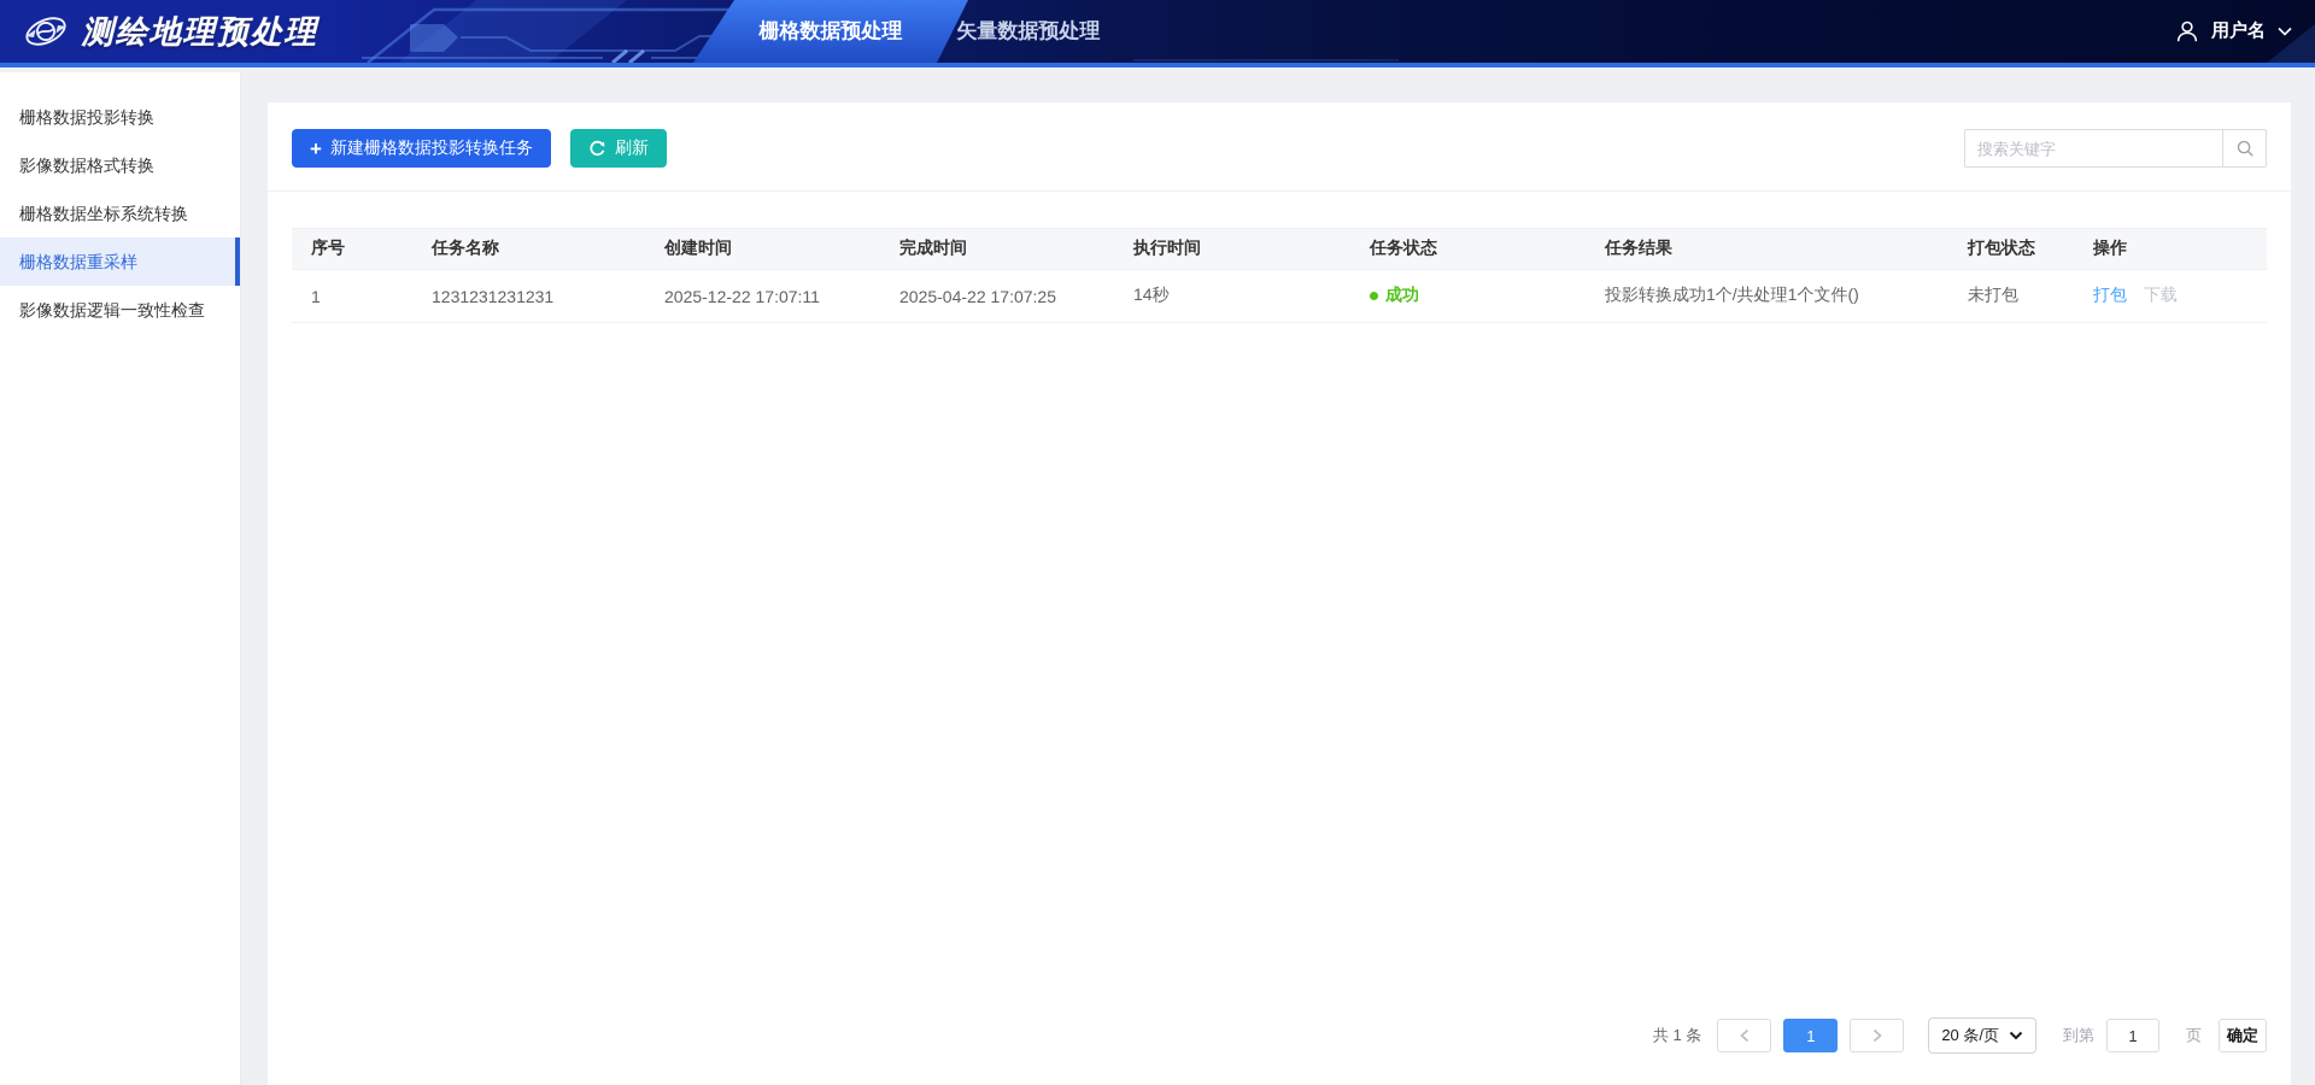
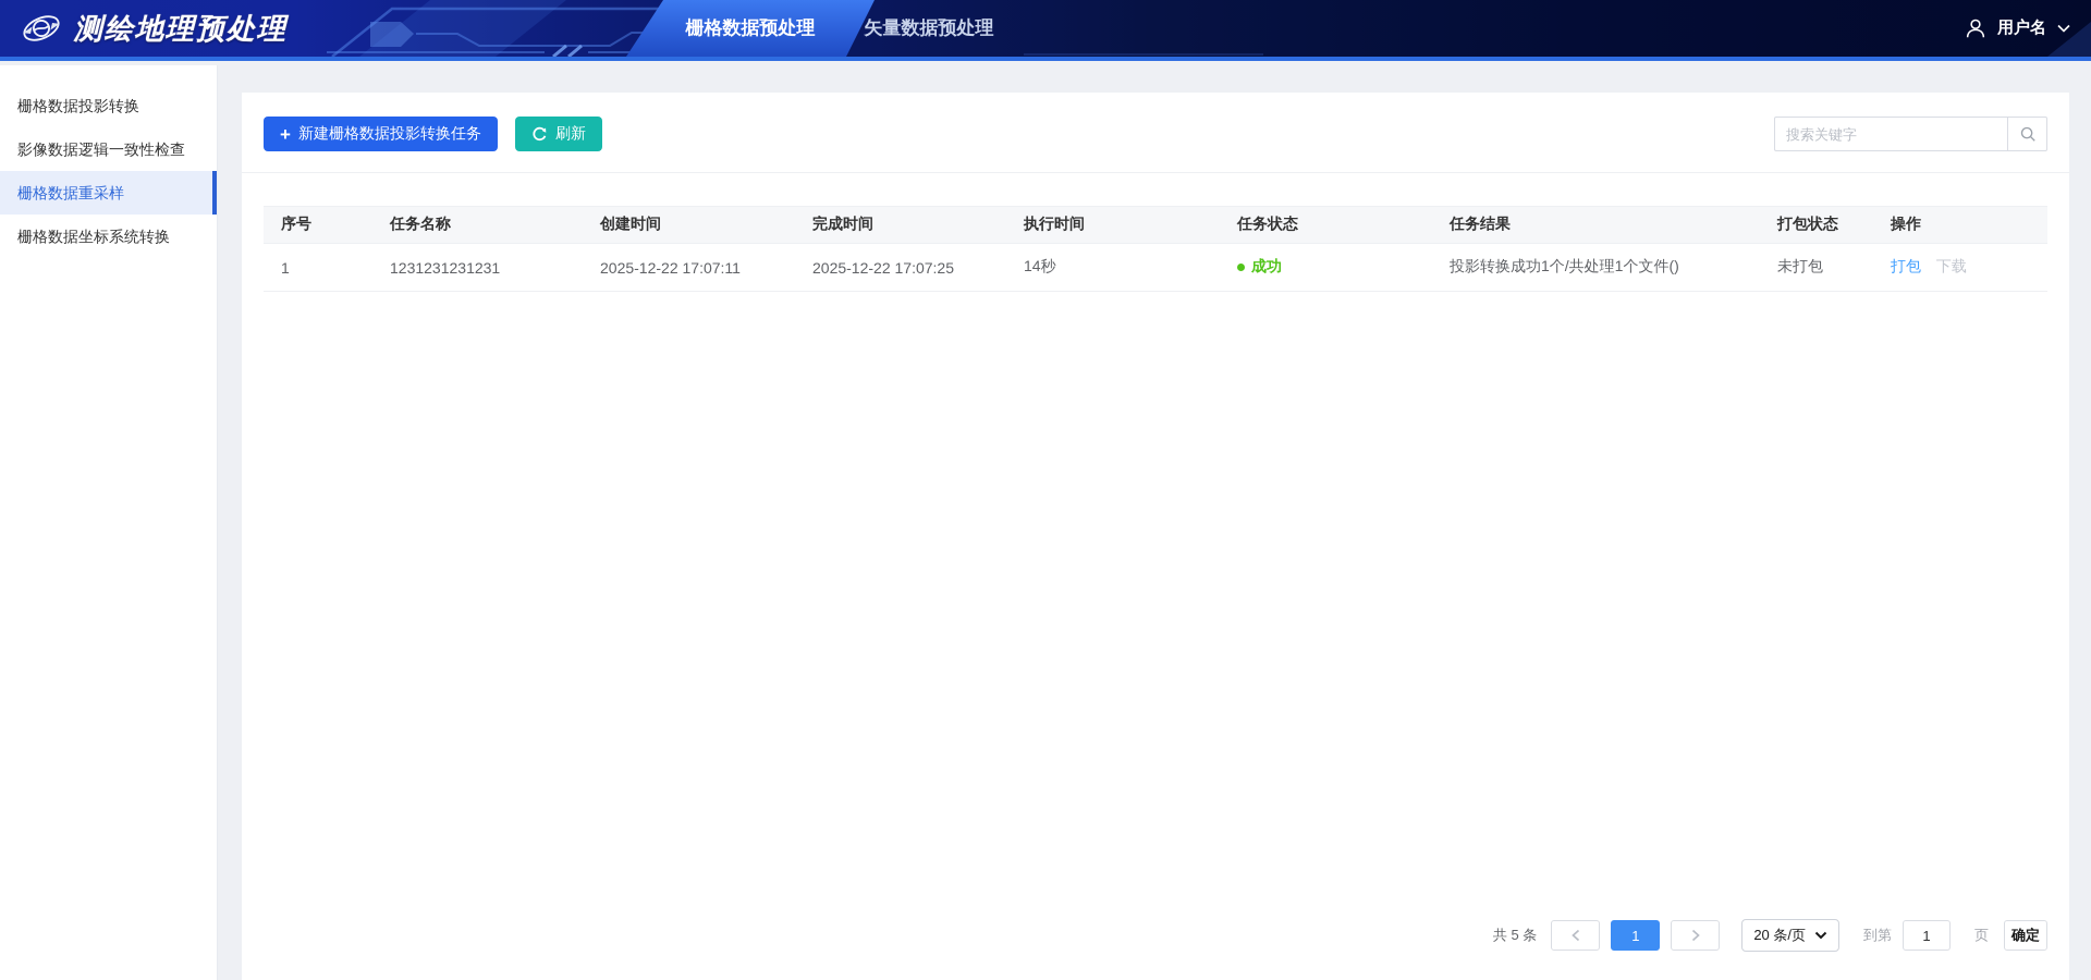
  测绘地理预处理
  栅格数据预处理
  矢量数据预处理
  用户名
  栅格数据投影转换
- 影像数据格式转换
- 栅格数据坐标系统转换
+ 影像数据逻辑一致性检查
  栅格数据重采样
- 影像数据逻辑一致性检查
+ 栅格数据坐标系统转换
  +
  新建栅格数据投影转换任务
  刷新
  搜索关键字
  序号	任务名称	创建时间	完成时间	执行时间	任务状态	任务结果	打包状态	操作
- 1	1231231231231	2025-12-22 17:07:11	2025-04-22 17:07:25	14秒	成功	投影转换成功1个/共处理1个文件()	未打包	打包 下载
+ 1	1231231231231	2025-12-22 17:07:11	2025-12-22 17:07:25	14秒	成功	投影转换成功1个/共处理1个文件()	未打包	打包 下载
- 共 1 条
+ 共 5 条
  1
  20 条/页
  到第
  1
  页
  确定
